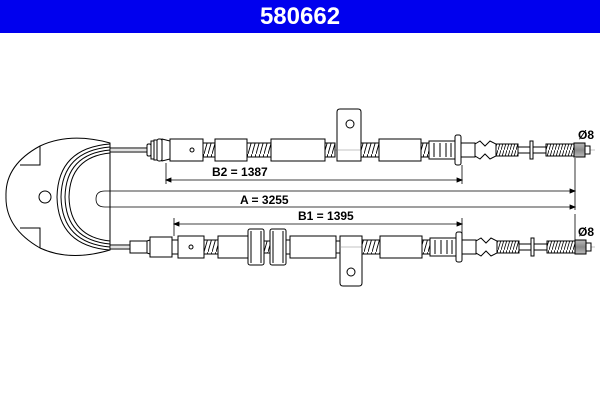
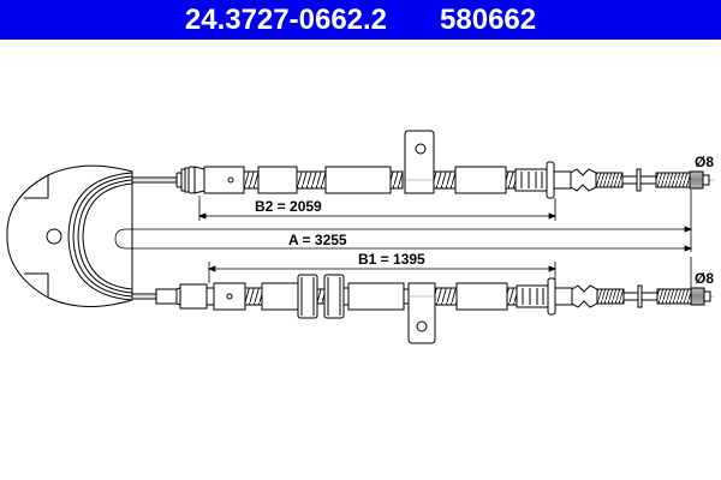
+ 24.3727-0662.2
  580662
- B2 = 1387
+ B2 = 2059
  A = 3255
  B1 = 1395
  Ø8
  Ø8
